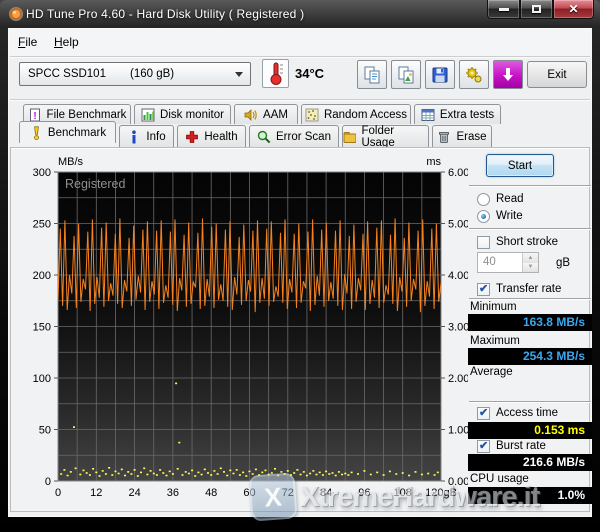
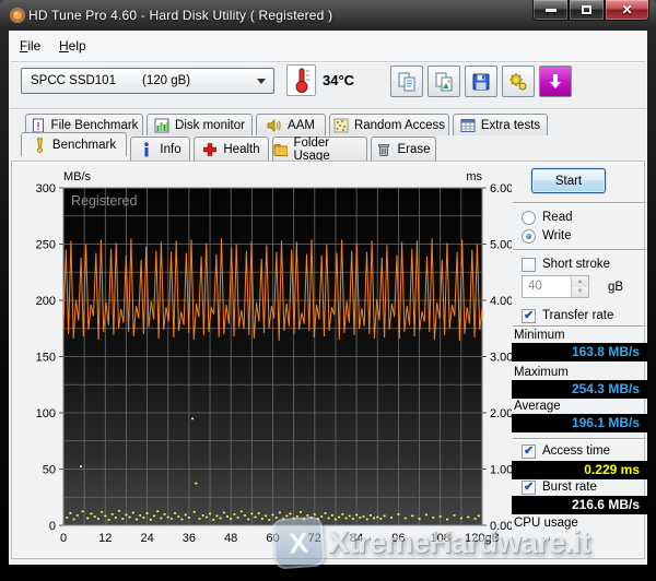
  HD Tune Pro 4.60 - Hard Disk Utility ( Registered )
  ✕
  File
  Help
  SPCC SSD101
- (160 gB)
+ (120 gB)
  34°C
- Exit
  !
  File Benchmark
  Disk monitor
  AAM
  Random Access
  Extra tests
  Benchmark
  Info
  Health
- Error Scan
  Folder Usage
  Erase
  Registered
  MB/s
  ms
  300
  250
  200
  150
  100
  50
  0
  6.00
  5.00
  4.00
  3.00
  2.00
  1.00
  0.00
  0
  12
  24
  36
  48
  60
  72
  84
  96
  108
  120gB
  Start
  Read
  Write
  Short stroke
  40
  gB
  Transfer rate
  Minimum
  163.8 MB/s
  Maximum
  254.3 MB/s
  Average
+ 196.1 MB/s
  Access time
- 0.153 ms
+ 0.229 ms
  Burst rate
  216.6 MB/s
  CPU usage
- 1.0%
  XtremeHardware.it
